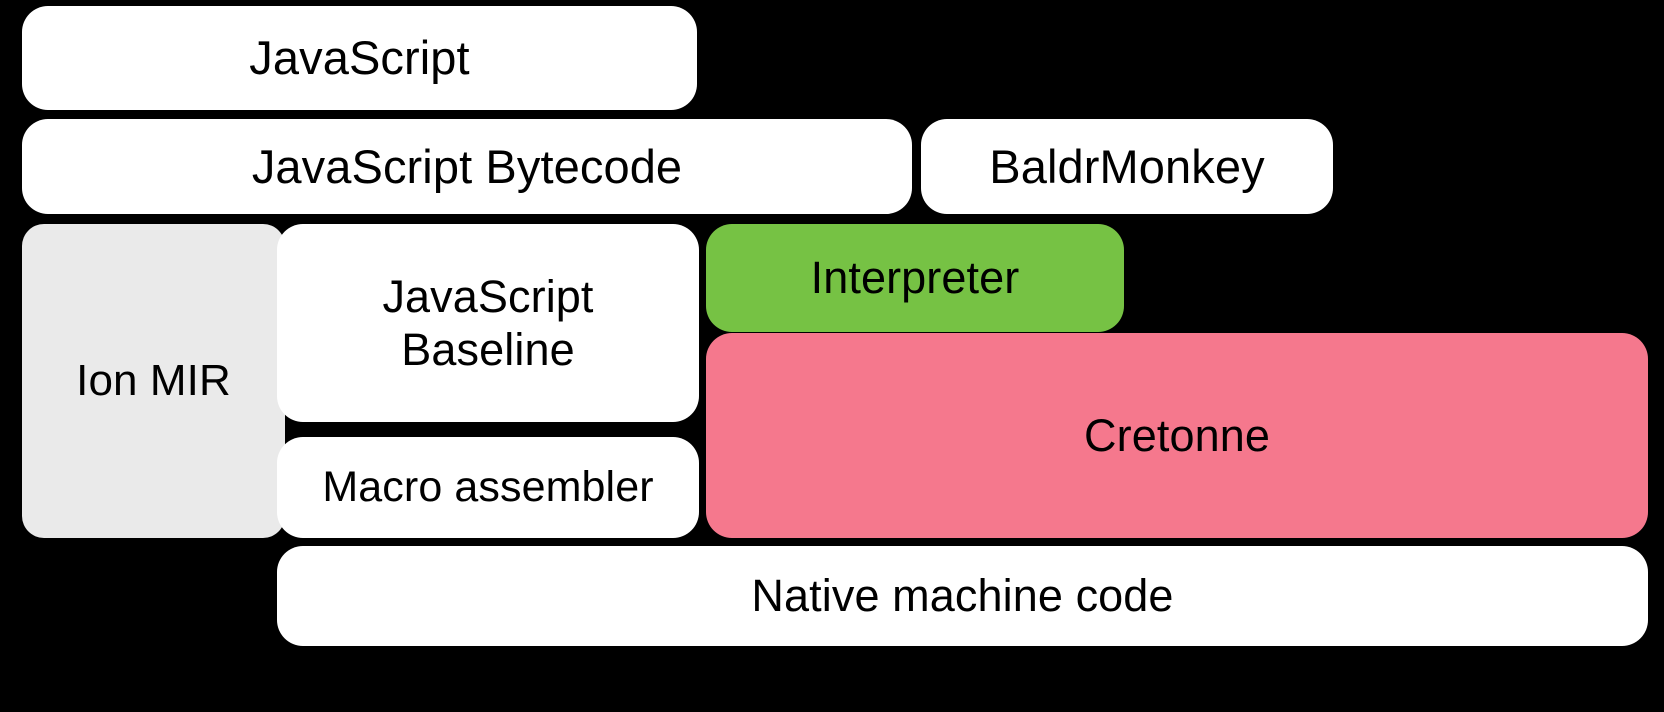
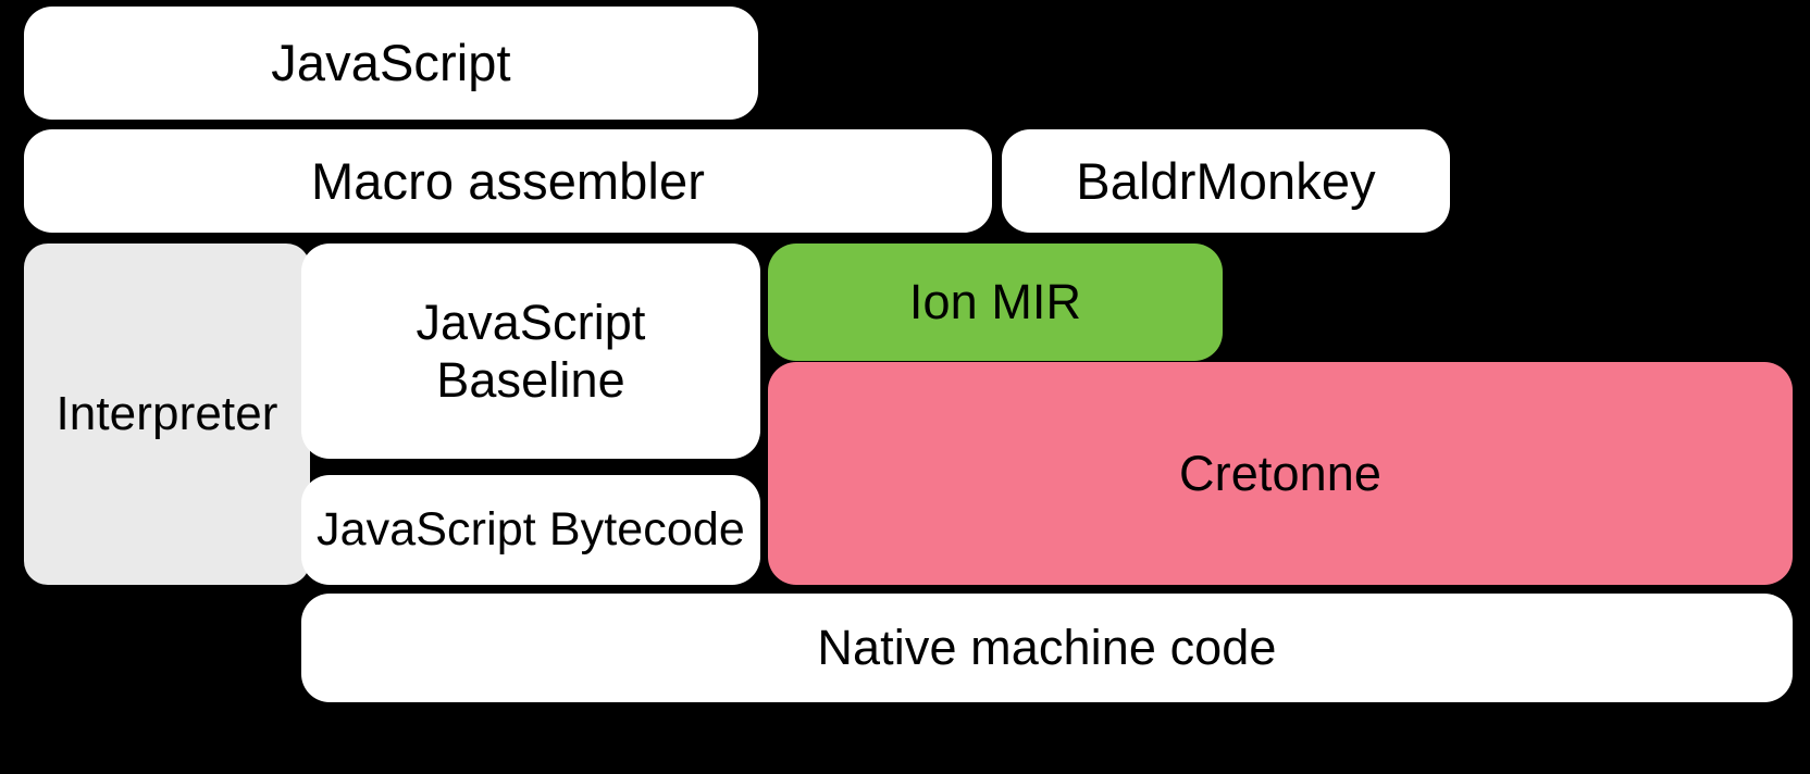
  JavaScript
- JavaScript Bytecode
+ Macro assembler
  BaldrMonkey
- Ion MIR
+ Interpreter
  JavaScript
  Baseline
- Macro assembler
+ JavaScript Bytecode
- Interpreter
+ Ion MIR
  Cretonne
  Native machine code
